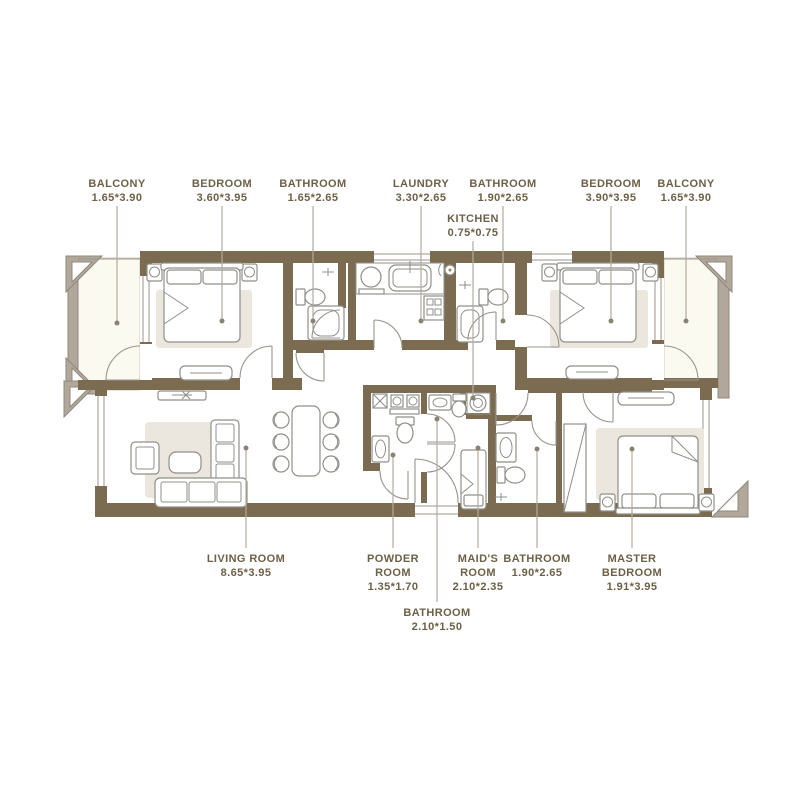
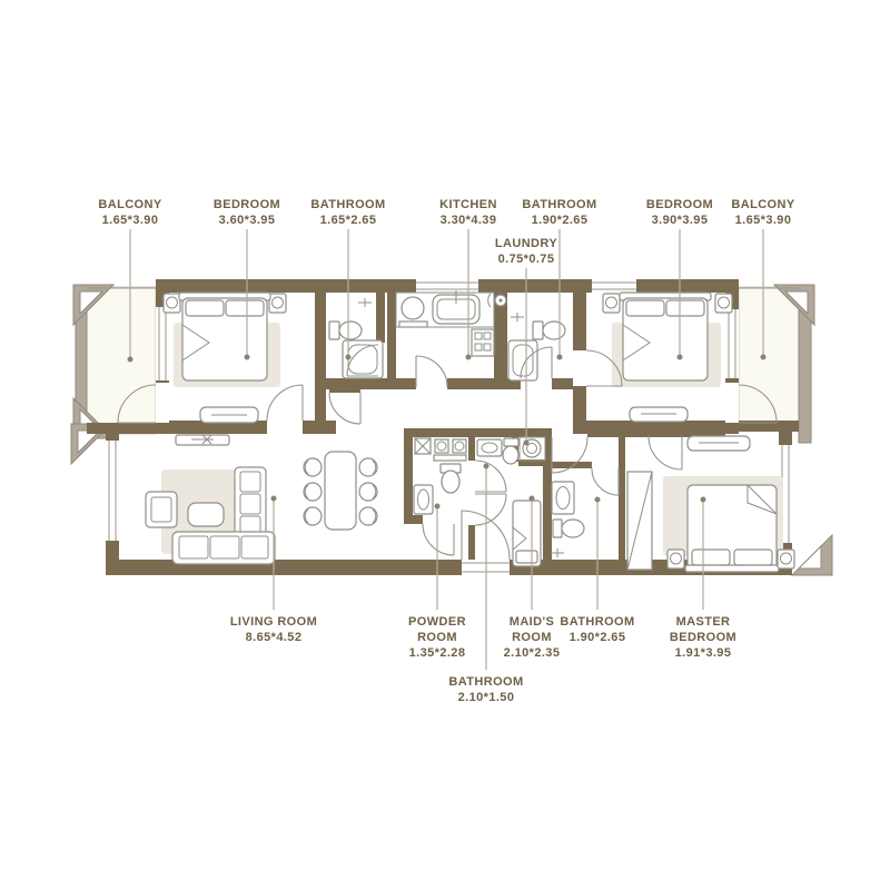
  BALCONY
  1.65*3.90
  BEDROOM
  3.60*3.95
  BATHROOM
  1.65*2.65
- LAUNDRY
+ KITCHEN
- 3.30*2.65
+ 3.30*4.39
- KITCHEN
+ LAUNDRY
  0.75*0.75
  BATHROOM
  1.90*2.65
  BEDROOM
  3.90*3.95
  BALCONY
  1.65*3.90
  LIVING ROOM
- 8.65*3.95
+ 8.65*4.52
  POWDER
  ROOM
- 1.35*1.70
+ 1.35*2.28
  BATHROOM
  2.10*1.50
  MAID'S
  ROOM
  2.10*2.35
  BATHROOM
  1.90*2.65
  MASTER
  BEDROOM
  1.91*3.95
